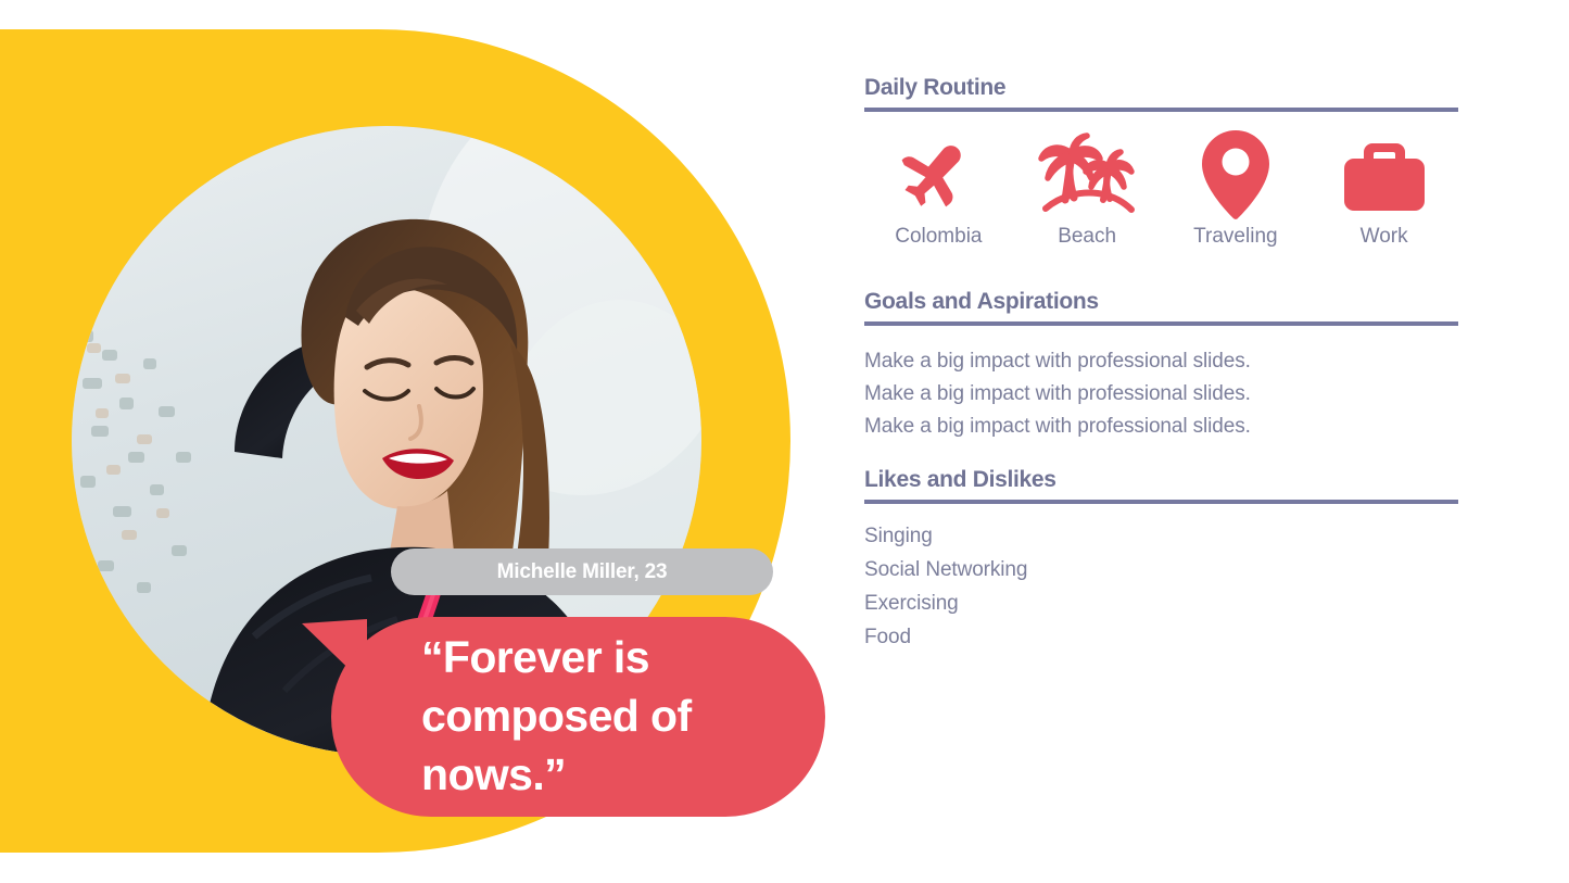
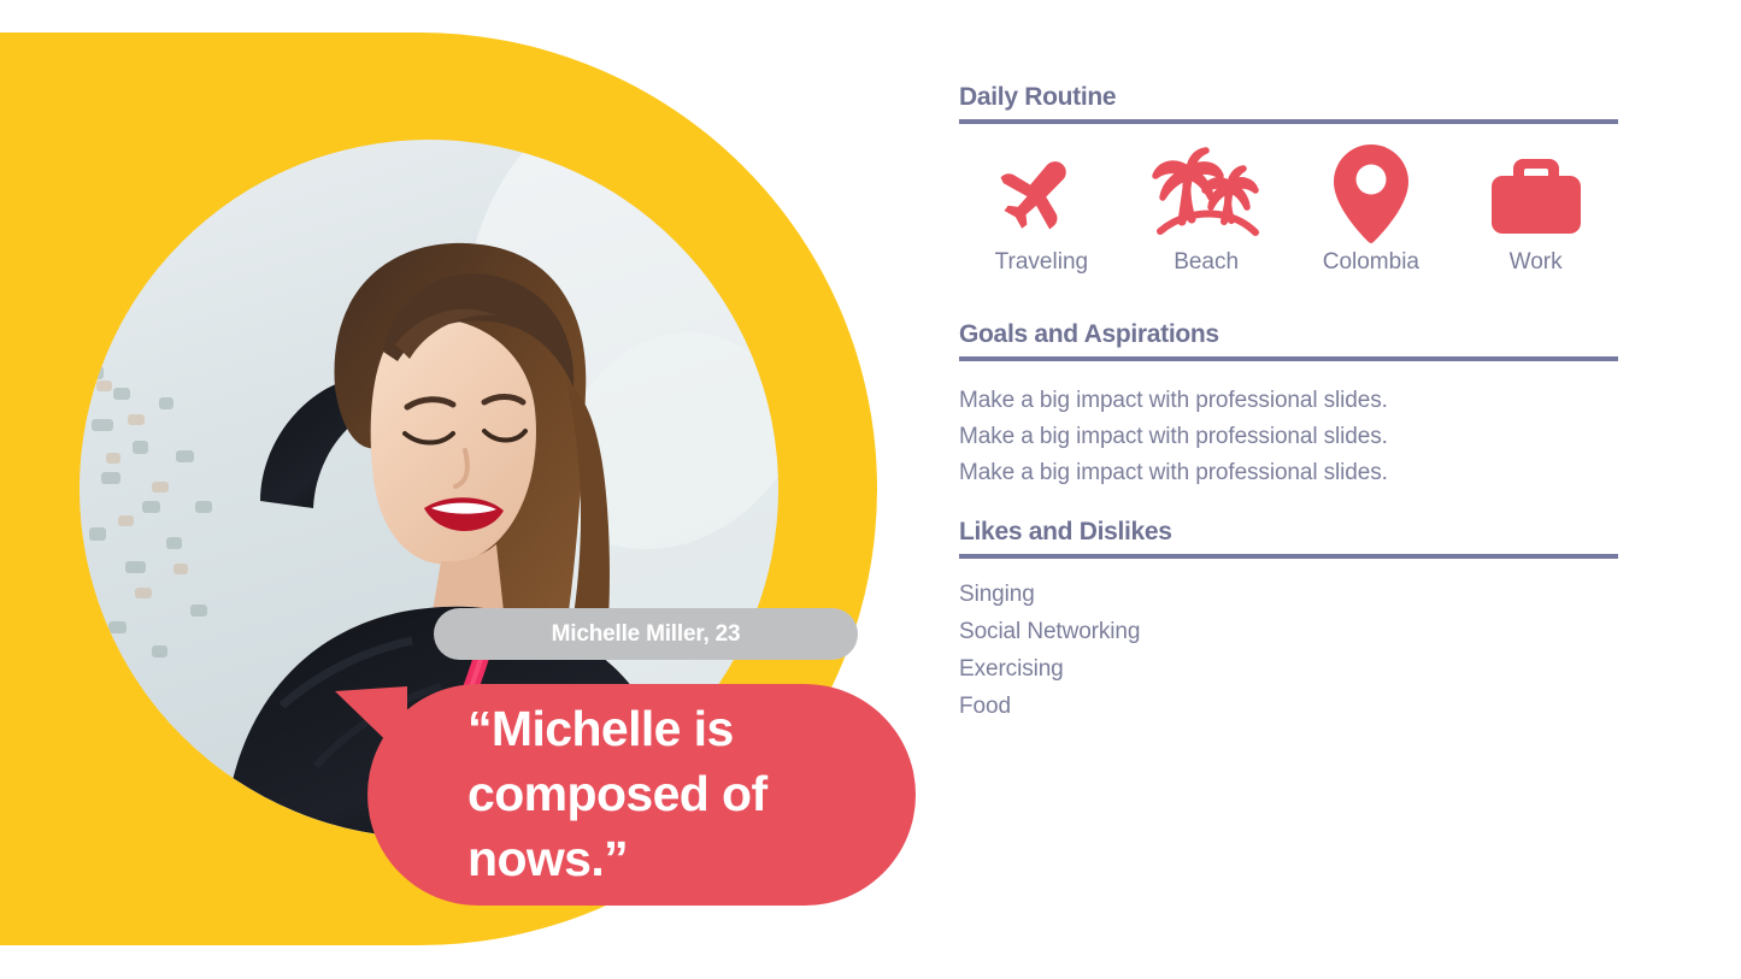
- “Forever is composed of nows.”
+ “Michelle is composed of nows.”
  Michelle Miller, 23
  Daily Routine
- Colombia
+ Traveling
  Beach
- Traveling
+ Colombia
  Work
  Goals and Aspirations
  Make a big impact with professional slides.
  Make a big impact with professional slides.
  Make a big impact with professional slides.
  Likes and Dislikes
  Singing
  Social Networking
  Exercising
  Food
